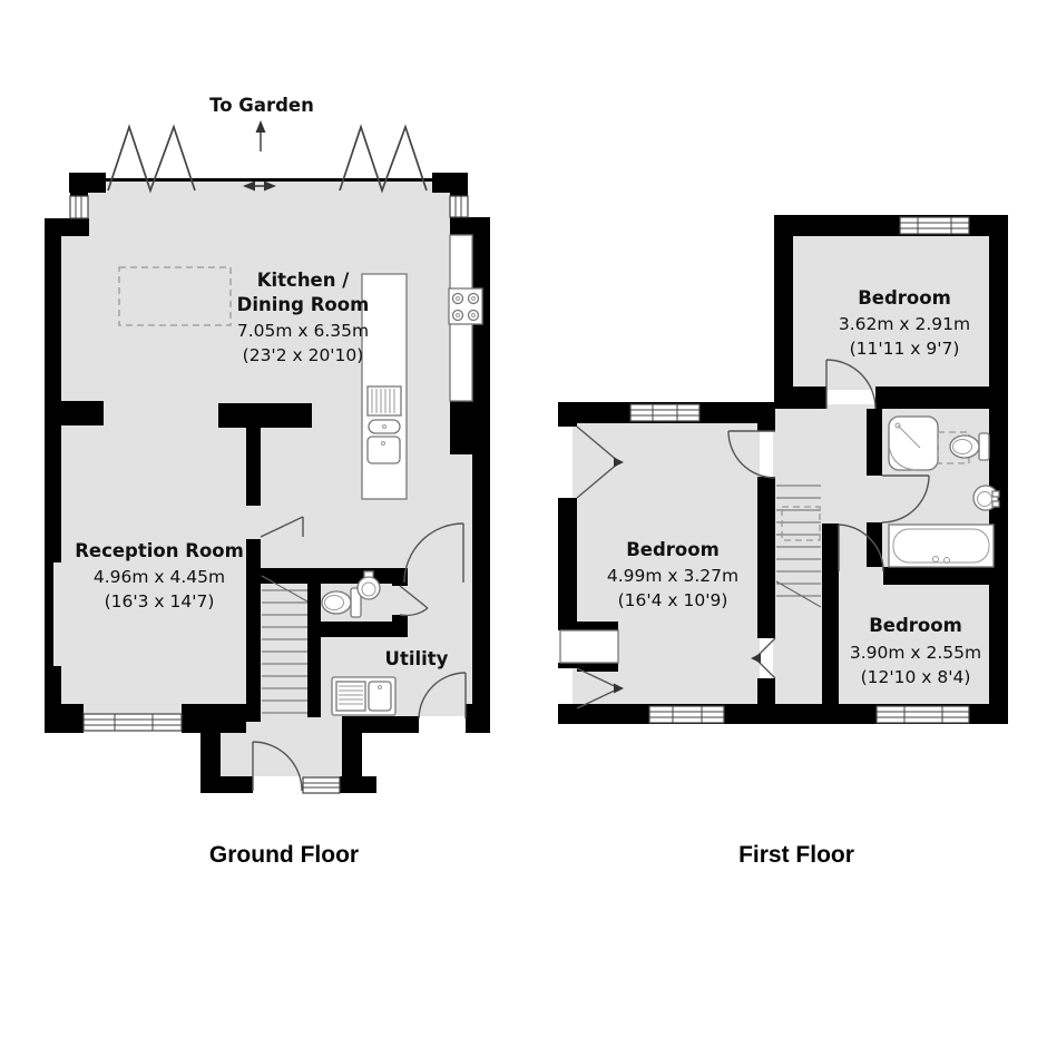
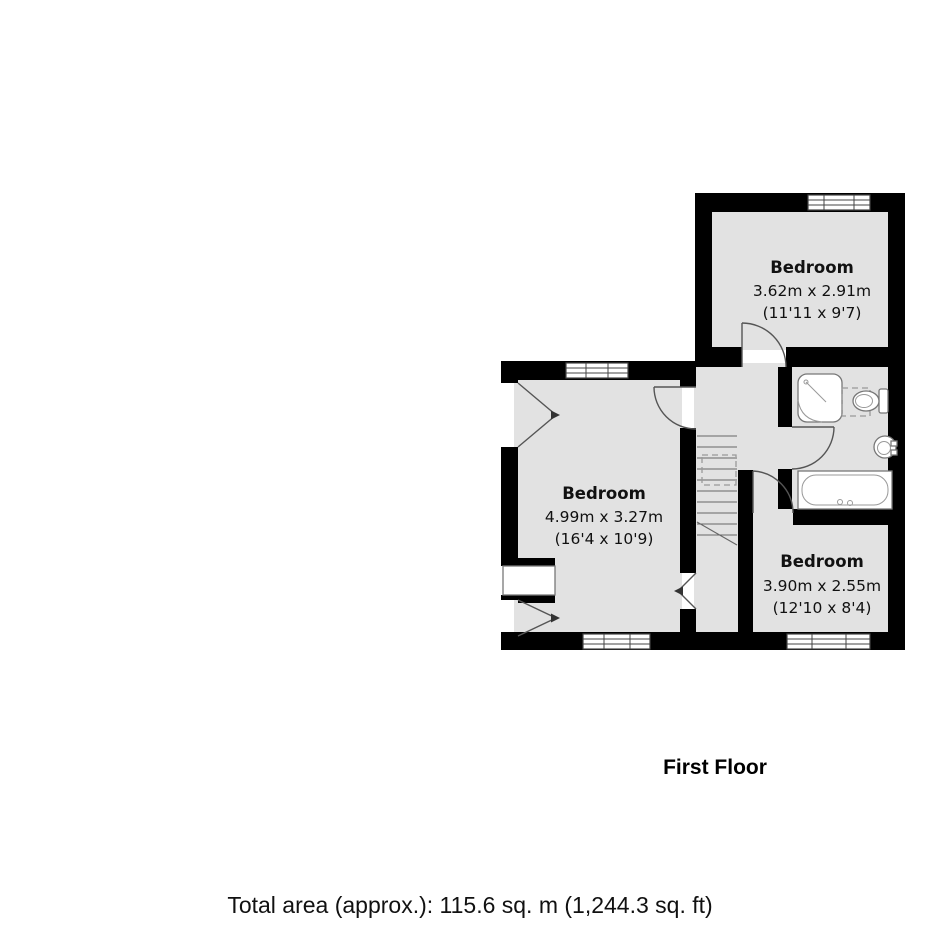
- To Garden
- Kitchen /
- Dining Room
- 7.05m x 6.35m
- (23'2 x 20'10)
- Reception Room
- 4.96m x 4.45m
- (16'3 x 14'7)
- Utility
- Ground Floor
  Bedroom
  3.62m x 2.91m
  (11'11 x 9'7)
  Bedroom
  4.99m x 3.27m
  (16'4 x 10'9)
  Bedroom
  3.90m x 2.55m
  (12'10 x 8'4)
  First Floor
+ Total area (approx.): 115.6 sq. m (1,244.3 sq. ft)
